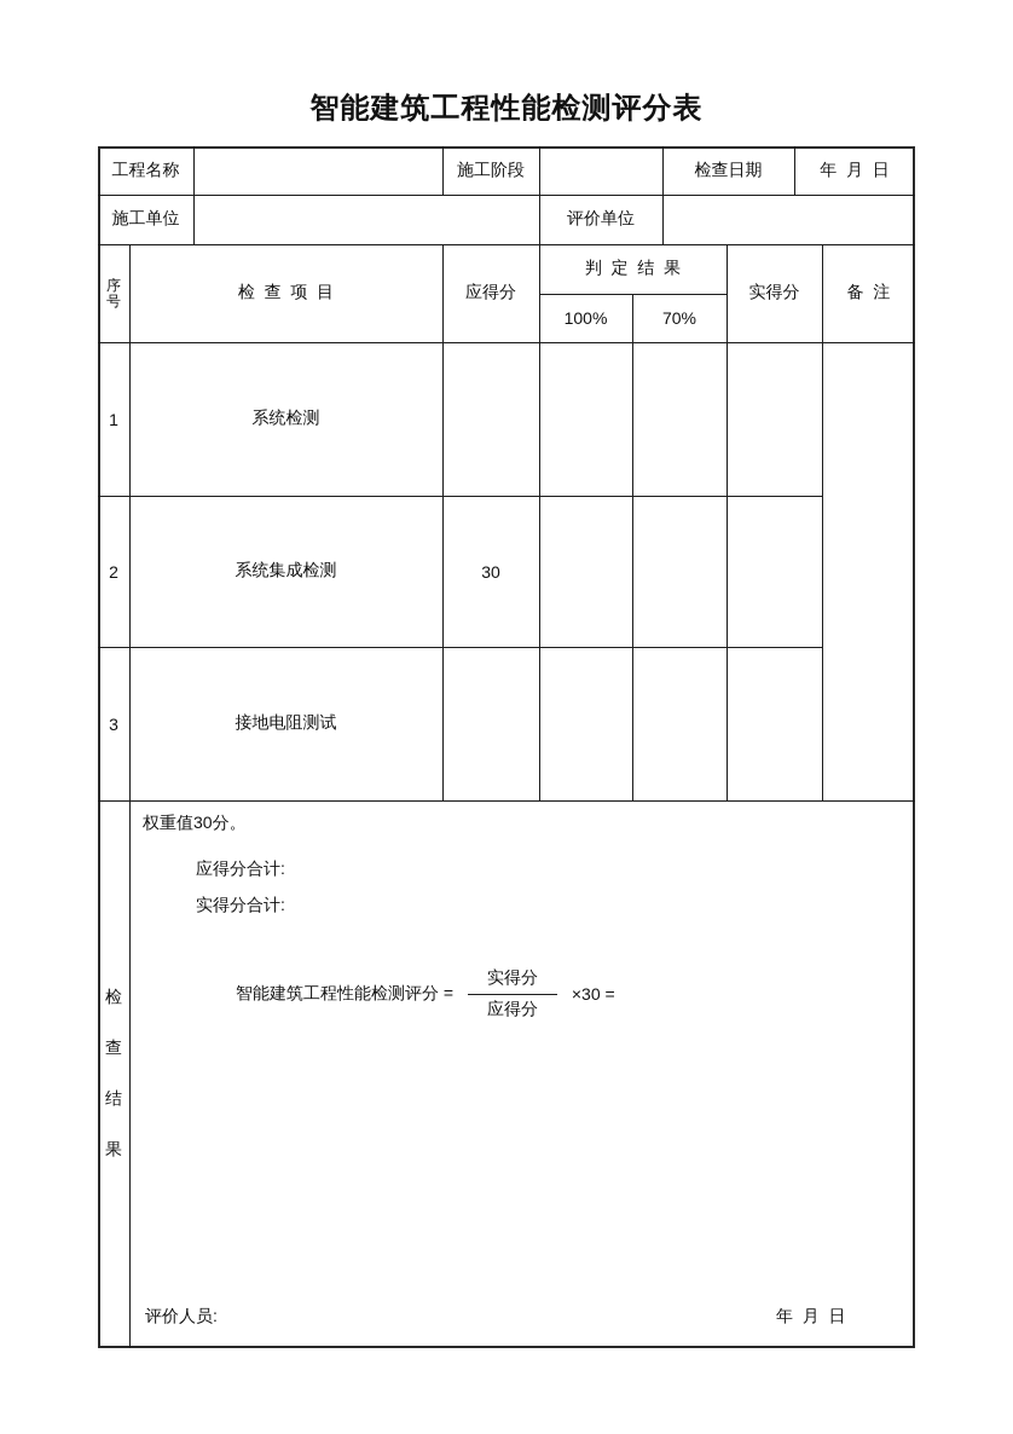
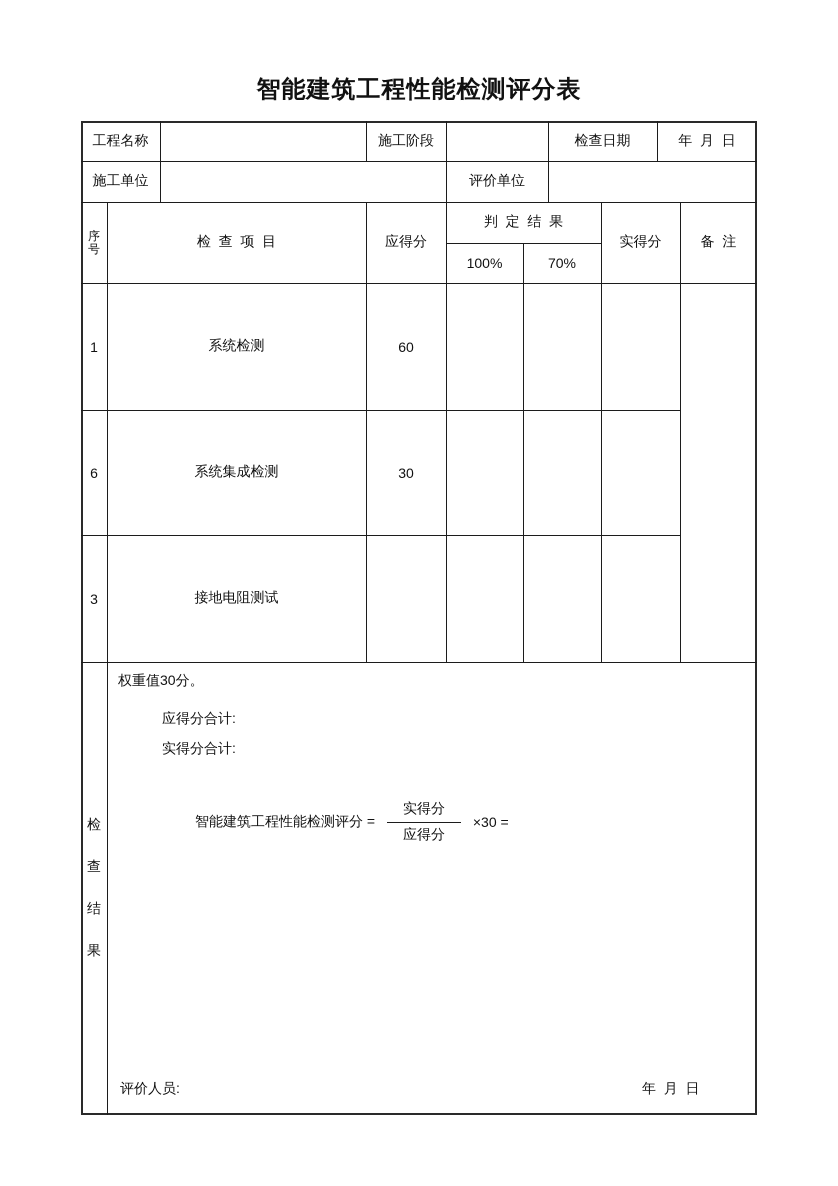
  智能建筑工程性能检测评分表
  工程名称
  施工阶段
  检查日期
  年 月 日
  施工单位
  评价单位
  序
  号
  检 查 项 目
  应得分
  判 定 结 果
  100%
  70%
  实得分
  备 注
  1
  系统检测
+ 60
- 2
+ 6
  系统集成检测
  30
  3
  接地电阻测试
  检
  查
  结
  果
  权重值30分。
  应得分合计:
  实得分合计:
  智能建筑工程性能检测评分 =
  实得分
  应得分
  ×30 =
  评价人员:
  年 月 日
